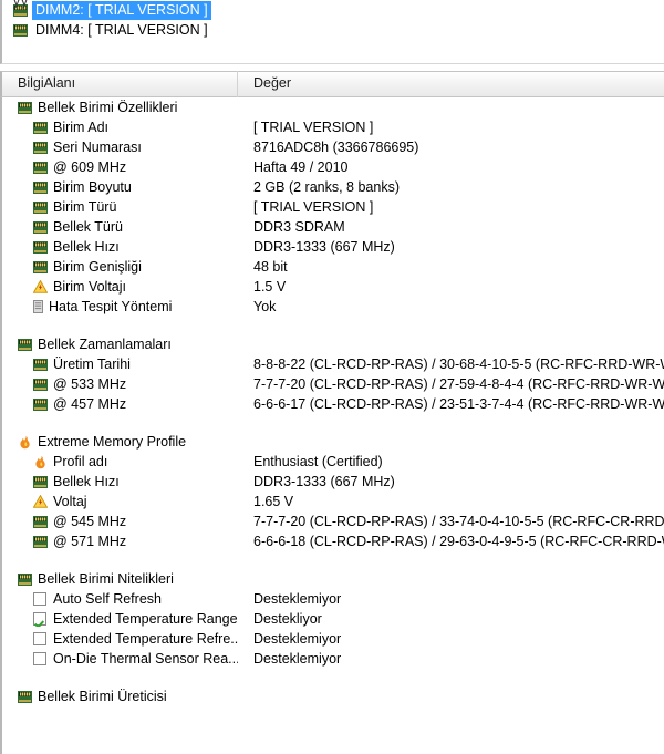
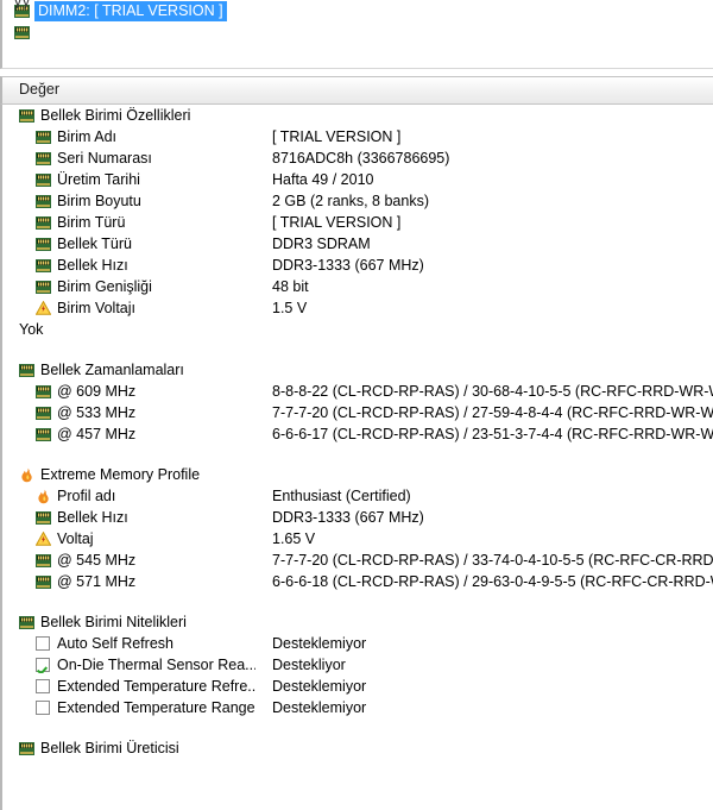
  yy
  DIMM2: [ TRIAL VERSION ]
- DIMM4: [ TRIAL VERSION ]
- BilgiAlanı
  Değer
  Bellek Birimi Özellikleri
  Birim Adı
  [ TRIAL VERSION ]
  Seri Numarası
  8716ADC8h (3366786695)
- @ 609 MHz
+ Üretim Tarihi
  Hafta 49 / 2010
  Birim Boyutu
  2 GB (2 ranks, 8 banks)
  Birim Türü
  [ TRIAL VERSION ]
  Bellek Türü
  DDR3 SDRAM
  Bellek Hızı
  DDR3-1333 (667 MHz)
  Birim Genişliği
  48 bit
  Birim Voltajı
  1.5 V
- Hata Tespit Yöntemi
  Yok
  Bellek Zamanlamaları
- Üretim Tarihi
+ @ 609 MHz
  8-8-8-22 (CL-RCD-RP-RAS) / 30-68-4-10-5-5 (RC-RFC-RRD-WR-
  @ 533 MHz
  7-7-7-20 (CL-RCD-RP-RAS) / 27-59-4-8-4-4 (RC-RFC-RRD-WR-W
  @ 457 MHz
  6-6-6-17 (CL-RCD-RP-RAS) / 23-51-3-7-4-4 (RC-RFC-RRD-WR-W
  Extreme Memory Profile
  Profil adı
  Enthusiast (Certified)
  Bellek Hızı
  DDR3-1333 (667 MHz)
  Voltaj
  1.65 V
  @ 545 MHz
  7-7-7-20 (CL-RCD-RP-RAS) / 33-74-0-4-10-5-5 (RC-RFC-CR-RRD
  @ 571 MHz
  6-6-6-18 (CL-RCD-RP-RAS) / 29-63-0-4-9-5-5 (RC-RFC-CR-RRD-
  Bellek Birimi Nitelikleri
  Auto Self Refresh
  Desteklemiyor
- Extended Temperature Range
+ On-Die Thermal Sensor Rea...
  Destekliyor
  Extended Temperature Refre..
  Desteklemiyor
- On-Die Thermal Sensor Rea...
+ Extended Temperature Range
  Desteklemiyor
  Bellek Birimi Üreticisi
